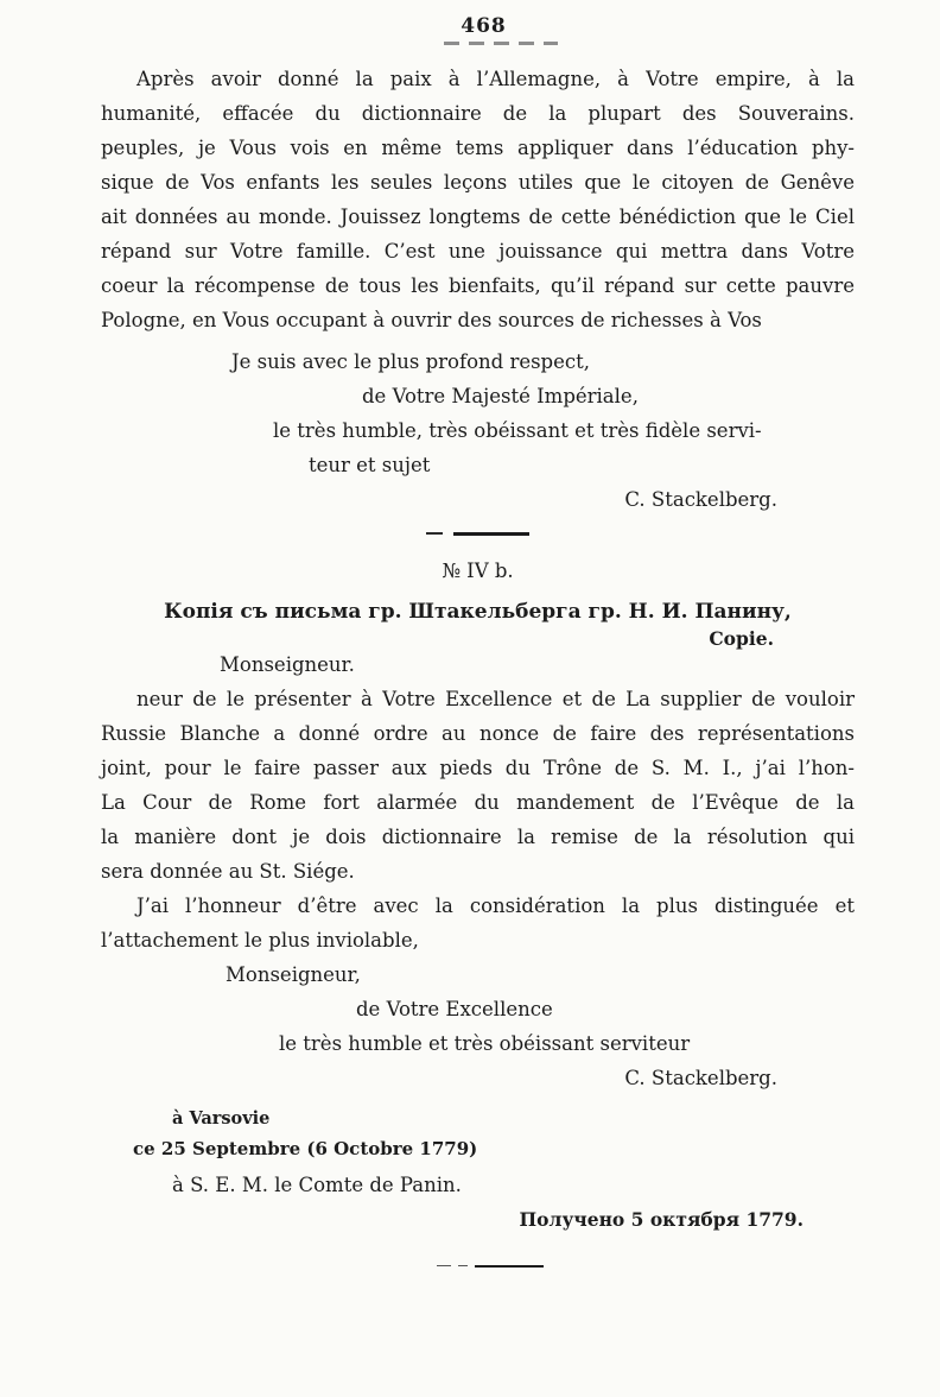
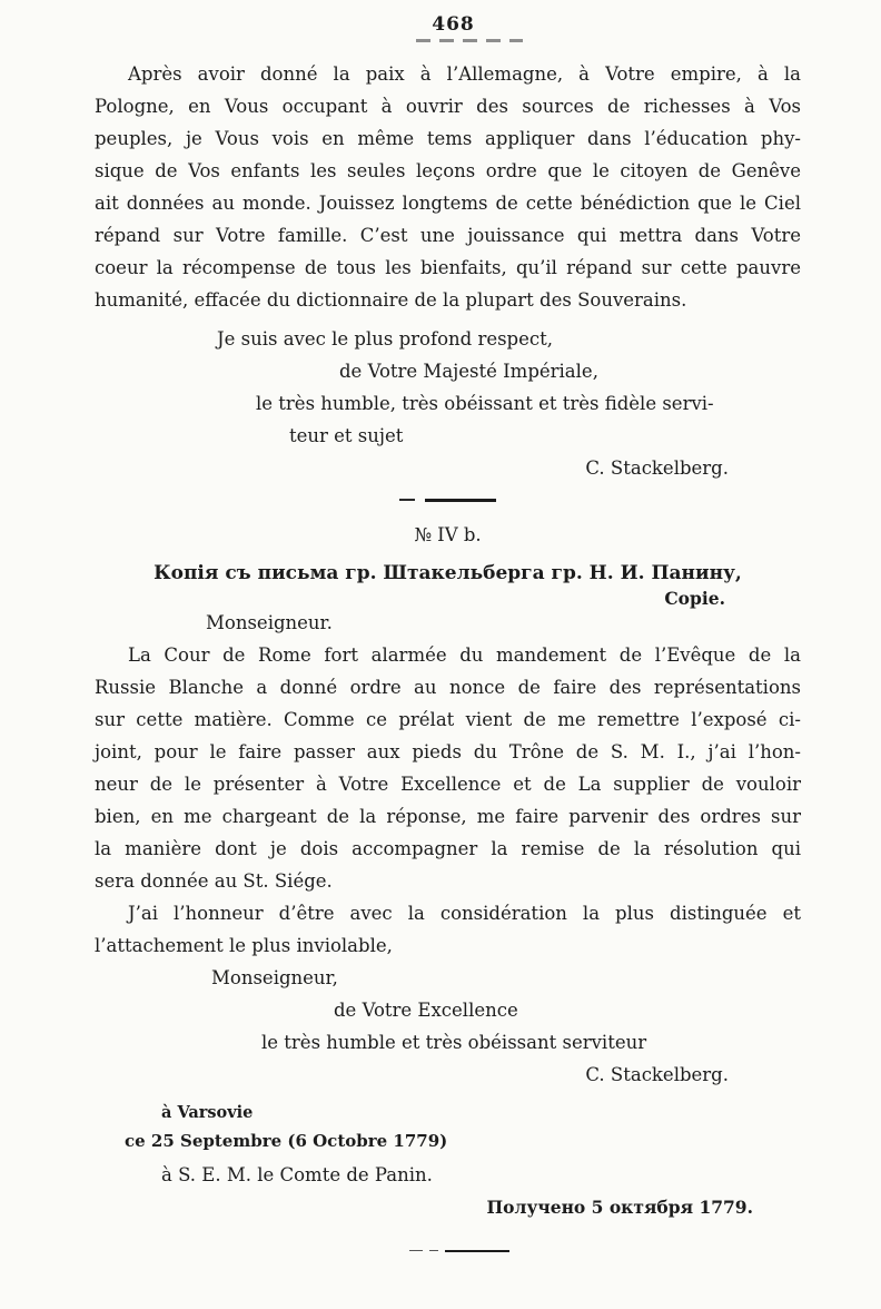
  468
  Après avoir donné la paix à l’Allemagne, à Votre empire, à la
- humanité, effacée du dictionnaire de la plupart des Souverains.
+ Pologne, en Vous occupant à ouvrir des sources de richesses à Vos
  peuples, je Vous vois en même tems appliquer dans l’éducation phy-
- sique de Vos enfants les seules leçons utiles que le citoyen de Genêve
+ sique de Vos enfants les seules leçons ordre que le citoyen de Genêve
  ait données au monde. Jouissez longtems de cette bénédiction que le Ciel
  répand sur Votre famille. C’est une jouissance qui mettra dans Votre
  coeur la récompense de tous les bienfaits, qu’il répand sur cette pauvre
- Pologne, en Vous occupant à ouvrir des sources de richesses à Vos
+ humanité, effacée du dictionnaire de la plupart des Souverains.
  Je suis avec le plus profond respect,
  de Votre Majesté Impériale,
  le très humble, très obéissant et très fidèle servi-
  teur et sujet
  C. Stackelberg.
  № IV b.
  Копія съ письма гр. Штакельберга гр. Н. И. Панину,
  Copie.
  Monseigneur.
- neur de le présenter à Votre Excellence et de La supplier de vouloir
+ La Cour de Rome fort alarmée du mandement de l’Evêque de la
  Russie Blanche a donné ordre au nonce de faire des représentations
+ sur cette matière. Comme ce prélat vient de me remettre l’exposé ci-
  joint, pour le faire passer aux pieds du Trône de S. M. I., j’ai l’hon-
- La Cour de Rome fort alarmée du mandement de l’Evêque de la
+ neur de le présenter à Votre Excellence et de La supplier de vouloir
+ bien, en me chargeant de la réponse, me faire parvenir des ordres sur
- la manière dont je dois dictionnaire la remise de la résolution qui
+ la manière dont je dois accompagner la remise de la résolution qui
  sera donnée au St. Siége.
  J’ai l’honneur d’être avec la considération la plus distinguée et
  l’attachement le plus inviolable,
  Monseigneur,
  de Votre Excellence
  le très humble et très obéissant serviteur
  C. Stackelberg.
  à Varsovie
  ce 25 Septembre (6 Octobre 1779)
  à S. E. M. le Comte de Panin.
  Получено 5 октября 1779.
